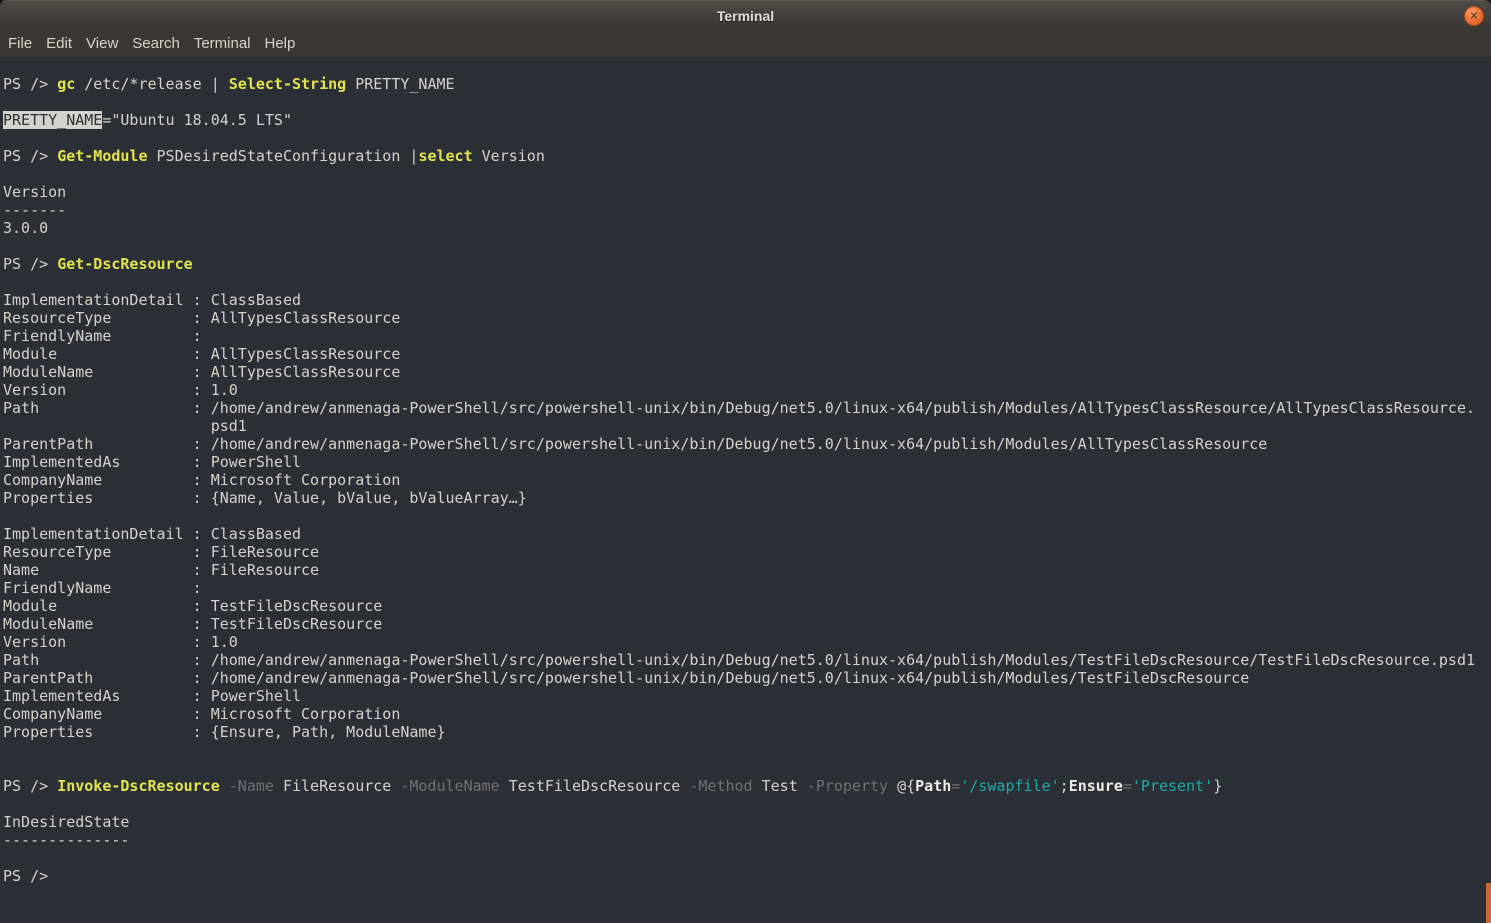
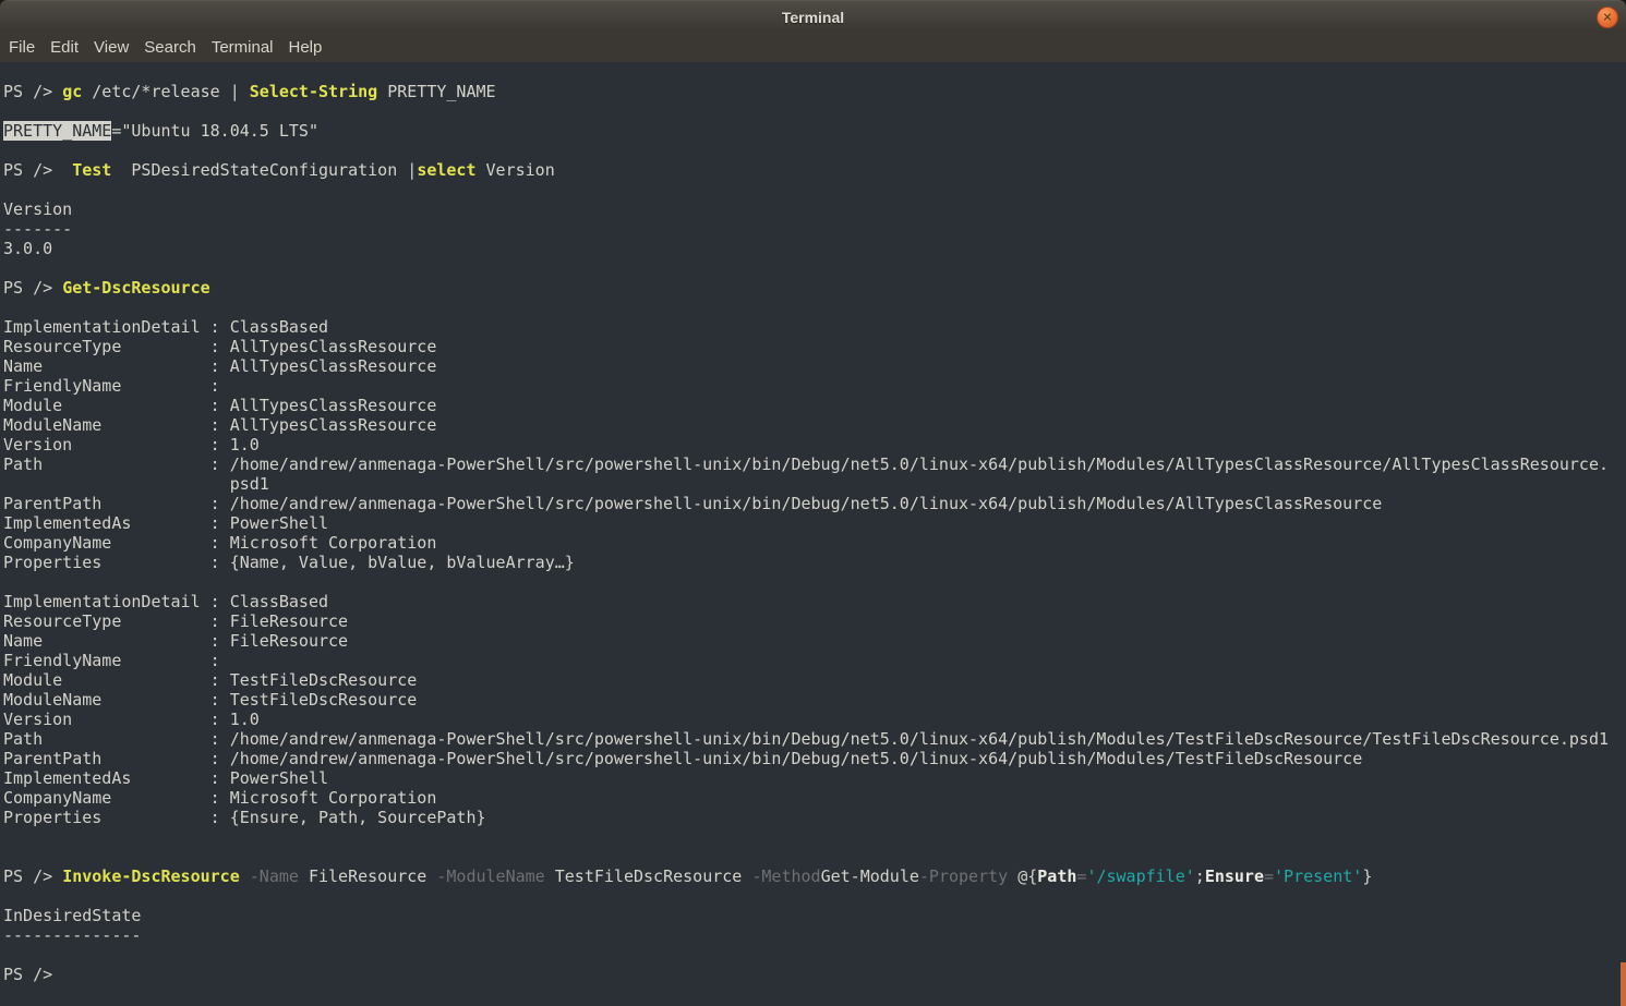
  Terminal
  ✕
  File
  Edit
  View
  Search
  Terminal
  Help
  PS /> gc /etc/*release | Select-String PRETTY_NAME
  PRETTY_NAME="Ubuntu 18.04.5 LTS"
- PS /> Get-Module PSDesiredStateConfiguration |select Version
+ PS /> Test PSDesiredStateConfiguration |select Version
  Version
  -------
  3.0.0
  PS /> Get-DscResource
  ImplementationDetail : ClassBased
  ResourceType : AllTypesClassResource
+ Name : AllTypesClassResource
  FriendlyName :
  Module : AllTypesClassResource
  ModuleName : AllTypesClassResource
  Version : 1.0
  Path : /home/andrew/anmenaga-PowerShell/src/powershell-unix/bin/Debug/net5.0/linux-x64/publish/Modules/AllTypesClassResource/AllTypesClassResource.
  psd1
  ParentPath : /home/andrew/anmenaga-PowerShell/src/powershell-unix/bin/Debug/net5.0/linux-x64/publish/Modules/AllTypesClassResource
  ImplementedAs : PowerShell
  CompanyName : Microsoft Corporation
  Properties : {Name, Value, bValue, bValueArray…}
  ImplementationDetail : ClassBased
  ResourceType : FileResource
  Name : FileResource
  FriendlyName :
  Module : TestFileDscResource
  ModuleName : TestFileDscResource
  Version : 1.0
  Path : /home/andrew/anmenaga-PowerShell/src/powershell-unix/bin/Debug/net5.0/linux-x64/publish/Modules/TestFileDscResource/TestFileDscResource.psd1
  ParentPath : /home/andrew/anmenaga-PowerShell/src/powershell-unix/bin/Debug/net5.0/linux-x64/publish/Modules/TestFileDscResource
  ImplementedAs : PowerShell
  CompanyName : Microsoft Corporation
- Properties : {Ensure, Path, ModuleName}
+ Properties : {Ensure, Path, SourcePath}
- PS /> Invoke-DscResource -Name FileResource -ModuleName TestFileDscResource -Method Test -Property @{Path='/swapfile';Ensure='Present'}
+ PS /> Invoke-DscResource -Name FileResource -ModuleName TestFileDscResource -MethodGet-Module-Property @{Path='/swapfile';Ensure='Present'}
  InDesiredState
  --------------
  PS />
